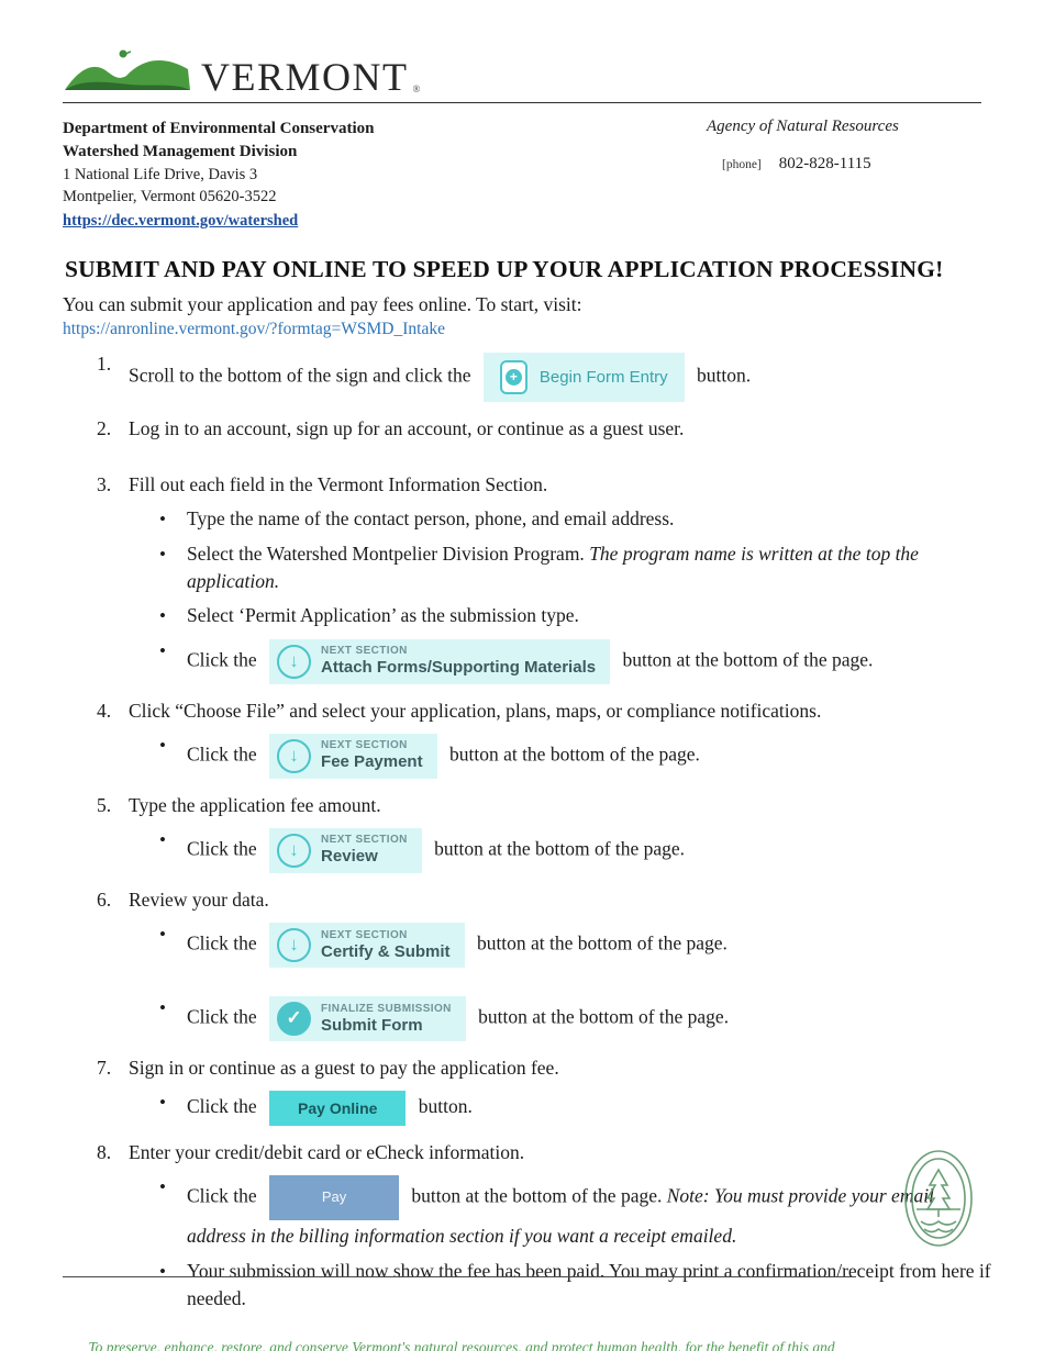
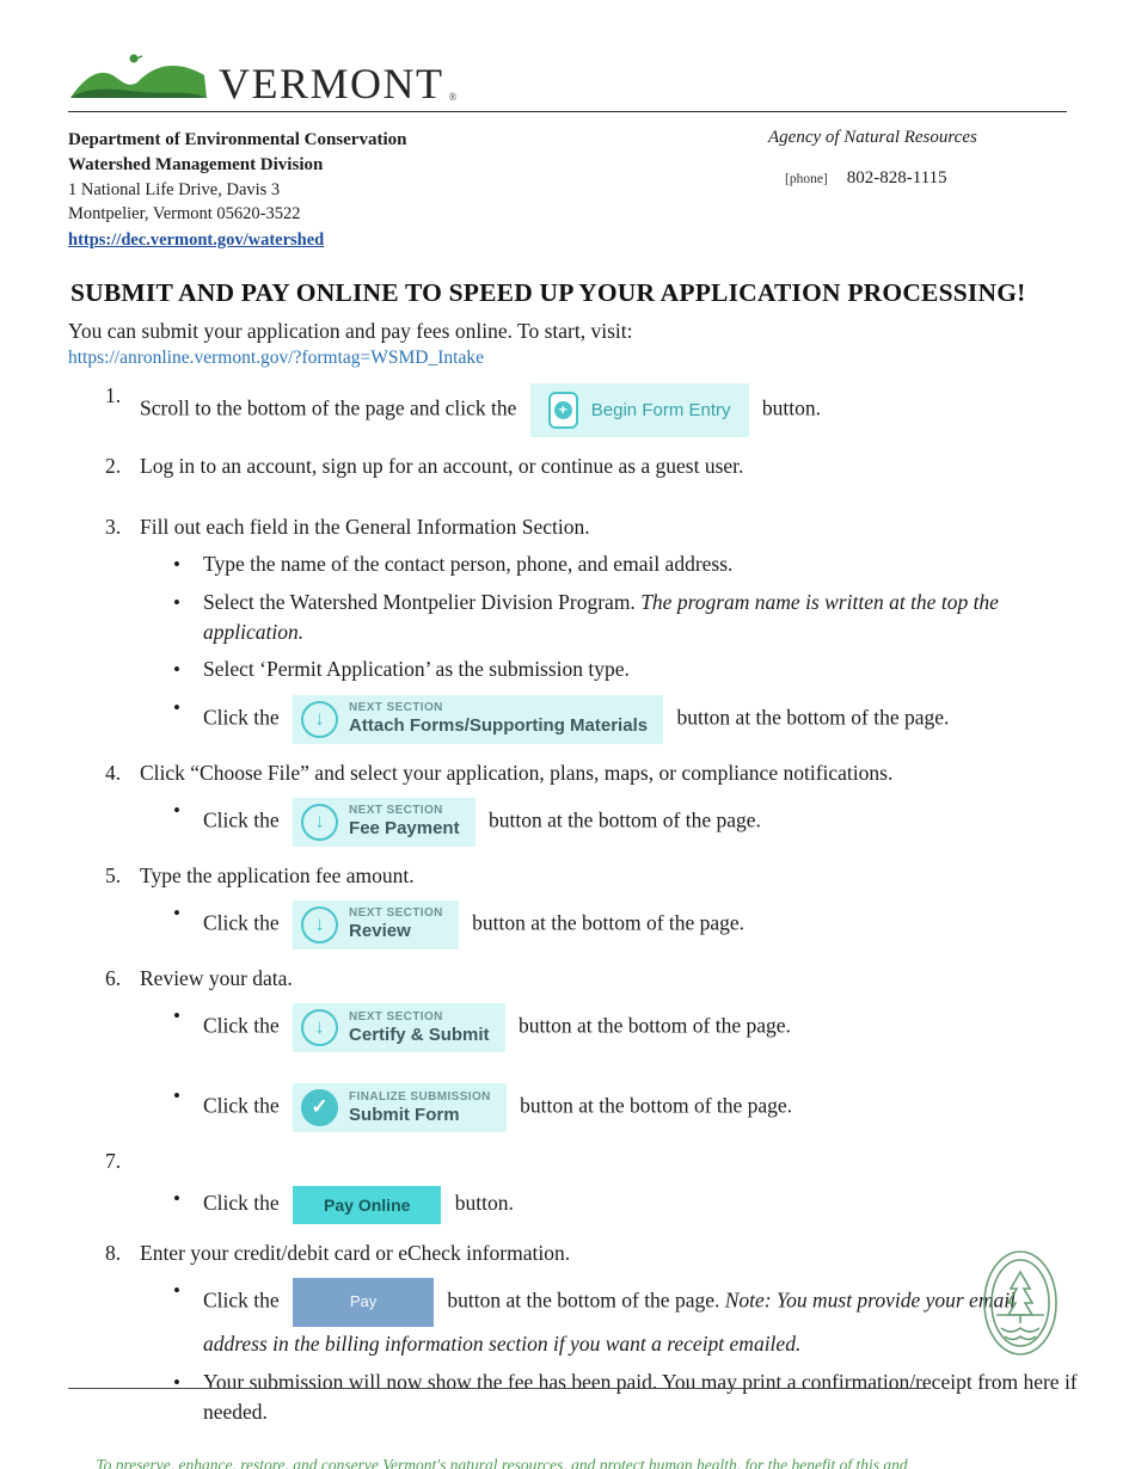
  VERMONT
  ®
  Department of Environmental Conservation
  Watershed Management Division
  1 National Life Drive, Davis 3
  Montpelier, Vermont 05620-3522
  https://dec.vermont.gov/watershed
  Agency of Natural Resources
  [phone] 802-828-1115
  SUBMIT AND PAY ONLINE TO SPEED UP YOUR APPLICATION PROCESSING!
  You can submit your application and pay fees online. To start, visit:
  https://anronline.vermont.gov/?formtag=WSMD_Intake
  1.
- Scroll to the bottom of the sign and click the
+ Scroll to the bottom of the page and click the
  +
  Begin Form Entry
  button.
  2.
  Log in to an account, sign up for an account, or continue as a guest user.
  3.
- Fill out each field in the Vermont Information Section.
+ Fill out each field in the General Information Section.
  Type the name of the contact person, phone, and email address.
  Select the Watershed Montpelier Division Program. The program name is written at the top the application.
  Select ‘Permit Application’ as the submission type.
  Click the
  ↓
  NEXT SECTION
  Attach Forms/Supporting Materials
  button at the bottom of the page.
  4.
  Click “Choose File” and select your application, plans, maps, or compliance notifications.
  Click the
  ↓
  NEXT SECTION
  Fee Payment
  button at the bottom of the page.
  5.
  Type the application fee amount.
  Click the
  ↓
  NEXT SECTION
  Review
  button at the bottom of the page.
  6.
  Review your data.
  Click the
  ↓
  NEXT SECTION
  Certify & Submit
  button at the bottom of the page.
  Click the
  ✓
  FINALIZE SUBMISSION
  Submit Form
  button at the bottom of the page.
  7.
- Sign in or continue as a guest to pay the application fee.
  Click the
  Pay Online
  button.
  8.
  Enter your credit/debit card or eCheck information.
  Click the
  Pay
  button at the bottom of the page. Note: You must provide your email address in the billing information section if you want a receipt emailed.
  Your submission will now show the fee has been paid. You may print a confirmation/receipt from here if needed.
  To preserve, enhance, restore, and conserve Vermont's natural resources, and protect human health, for the benefit of this and
